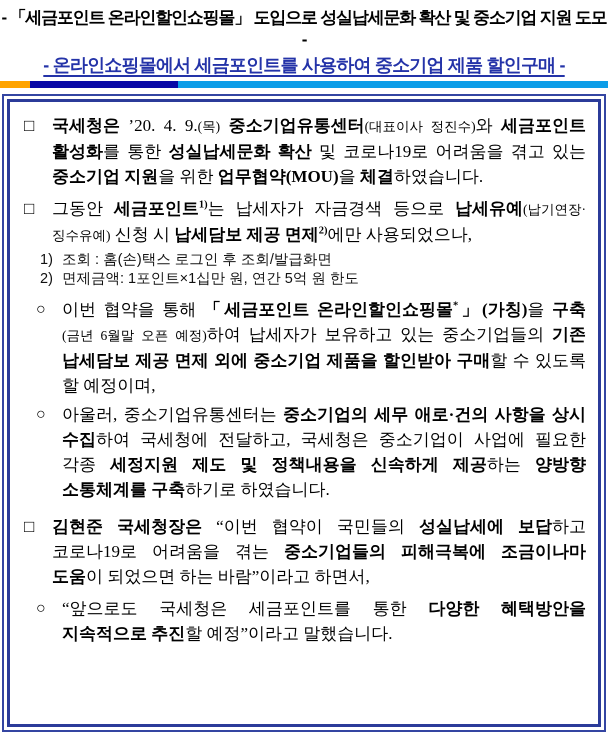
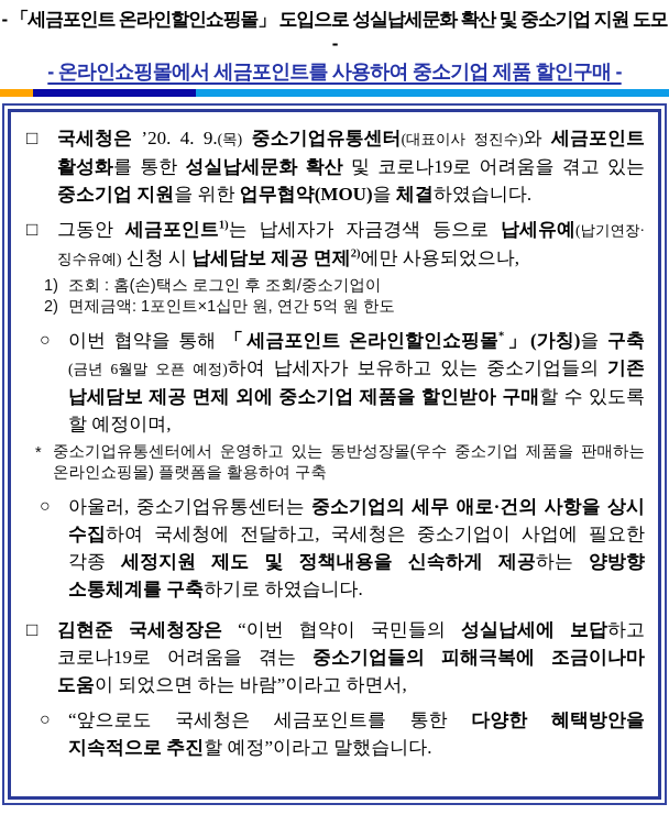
  - 「세금포인트 온라인할인쇼핑몰」 도입으로 성실납세문화 확산 및 중소기업 지원 도모 -
  - 온라인쇼핑몰에서 세금포인트를 사용하여 중소기업 제품 할인구매 -
  □
  국세청은 ’20. 4. 9.(목) 중소기업유통센터(대표이사 정진수)와 세금포인트 활성화를 통한 성실납세문화 확산 및 코로나19로 어려움을 겪고 있는 중소기업 지원을 위한 업무협약(MOU)을 체결하였습니다.
  □
  그동안 세금포인트1)는 납세자가 자금경색 등으로 납세유예(납기연장·징수유예) 신청 시 납세담보 제공 면제2)에만 사용되었으나,
  1)
- 조회 : 홈(손)택스 로그인 후 조회/발급화면
+ 조회 : 홈(손)택스 로그인 후 조회/중소기업이
  2)
  면제금액: 1포인트×1십만 원, 연간 5억 원 한도
  ○
  이번 협약을 통해 「세금포인트 온라인할인쇼핑몰*」(가칭)을 구축(금년 6월말 오픈 예정)하여 납세자가 보유하고 있는 중소기업들의 기존 납세담보 제공 면제 외에 중소기업 제품을 할인받아 구매할 수 있도록 할 예정이며,
+ *
+ 중소기업유통센터에서 운영하고 있는 동반성장몰(우수 중소기업 제품을 판매하는 온라인쇼핑몰) 플랫폼을 활용하여 구축
  ○
  아울러, 중소기업유통센터는 중소기업의 세무 애로·건의 사항을 상시 수집하여 국세청에 전달하고, 국세청은 중소기업이 사업에 필요한 각종 세정지원 제도 및 정책내용을 신속하게 제공하는 양방향 소통체계를 구축하기로 하였습니다.
  □
  김현준 국세청장은 “이번 협약이 국민들의 성실납세에 보답하고 코로나19로 어려움을 겪는 중소기업들의 피해극복에 조금이나마 도움이 되었으면 하는 바람”이라고 하면서,
  ○
  “앞으로도 국세청은 세금포인트를 통한 다양한 혜택방안을 지속적으로 추진할 예정”이라고 말했습니다.
